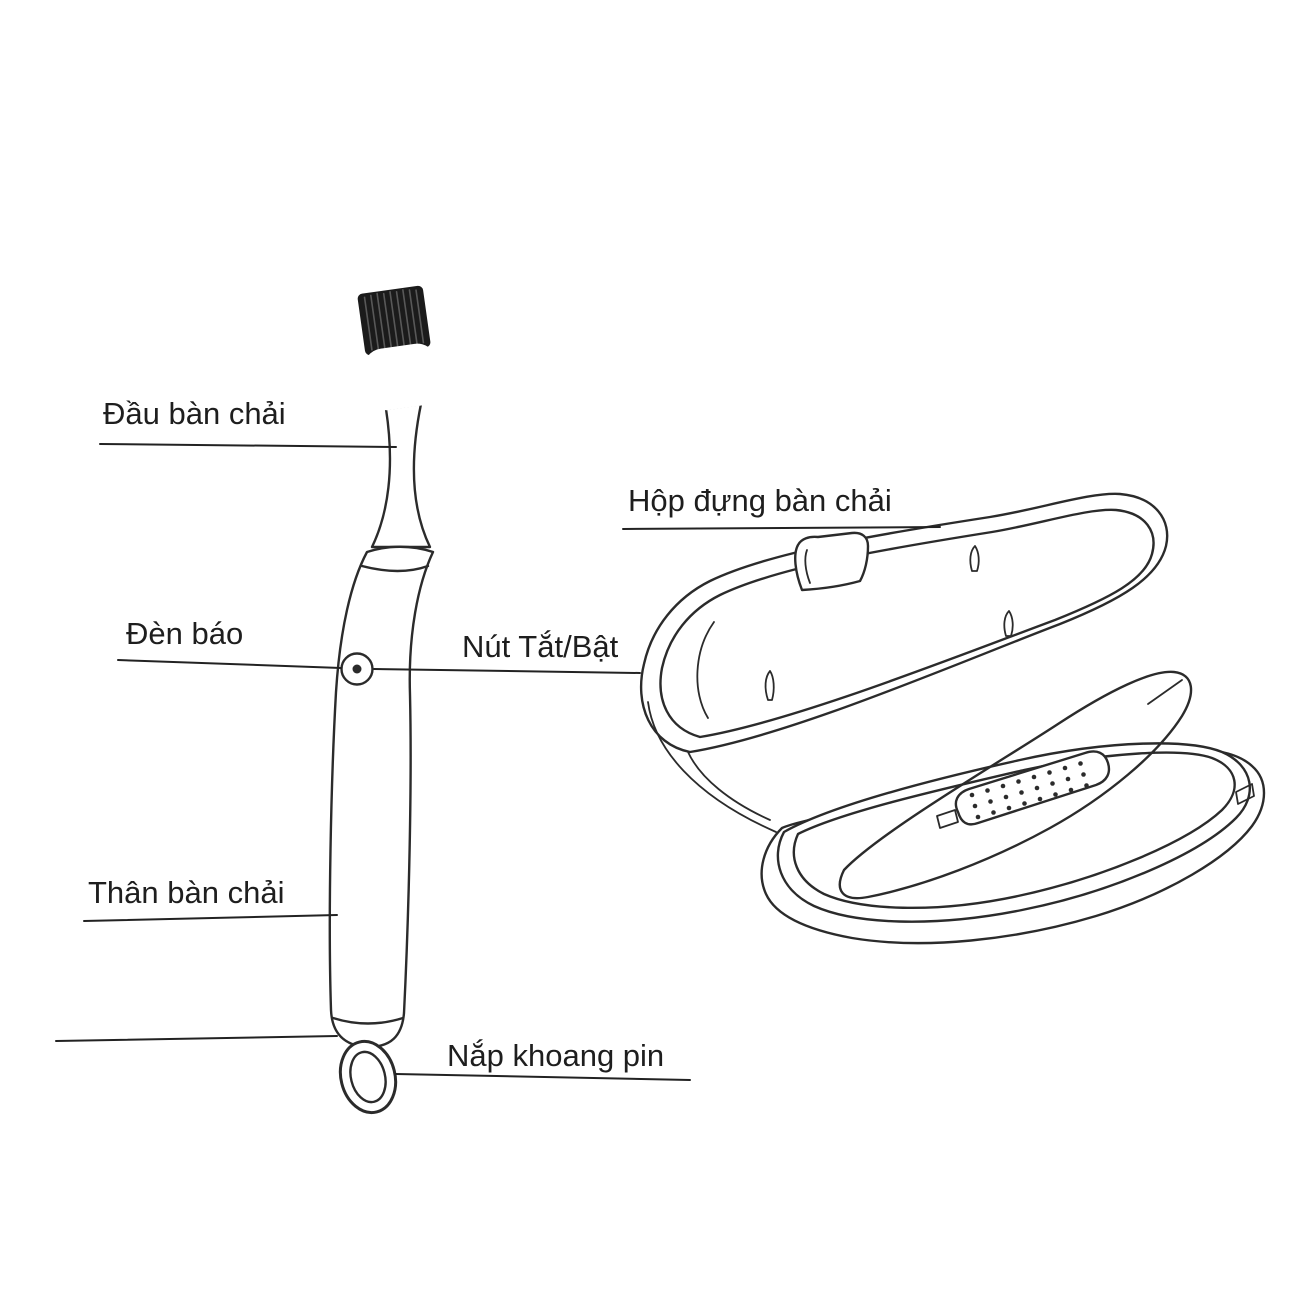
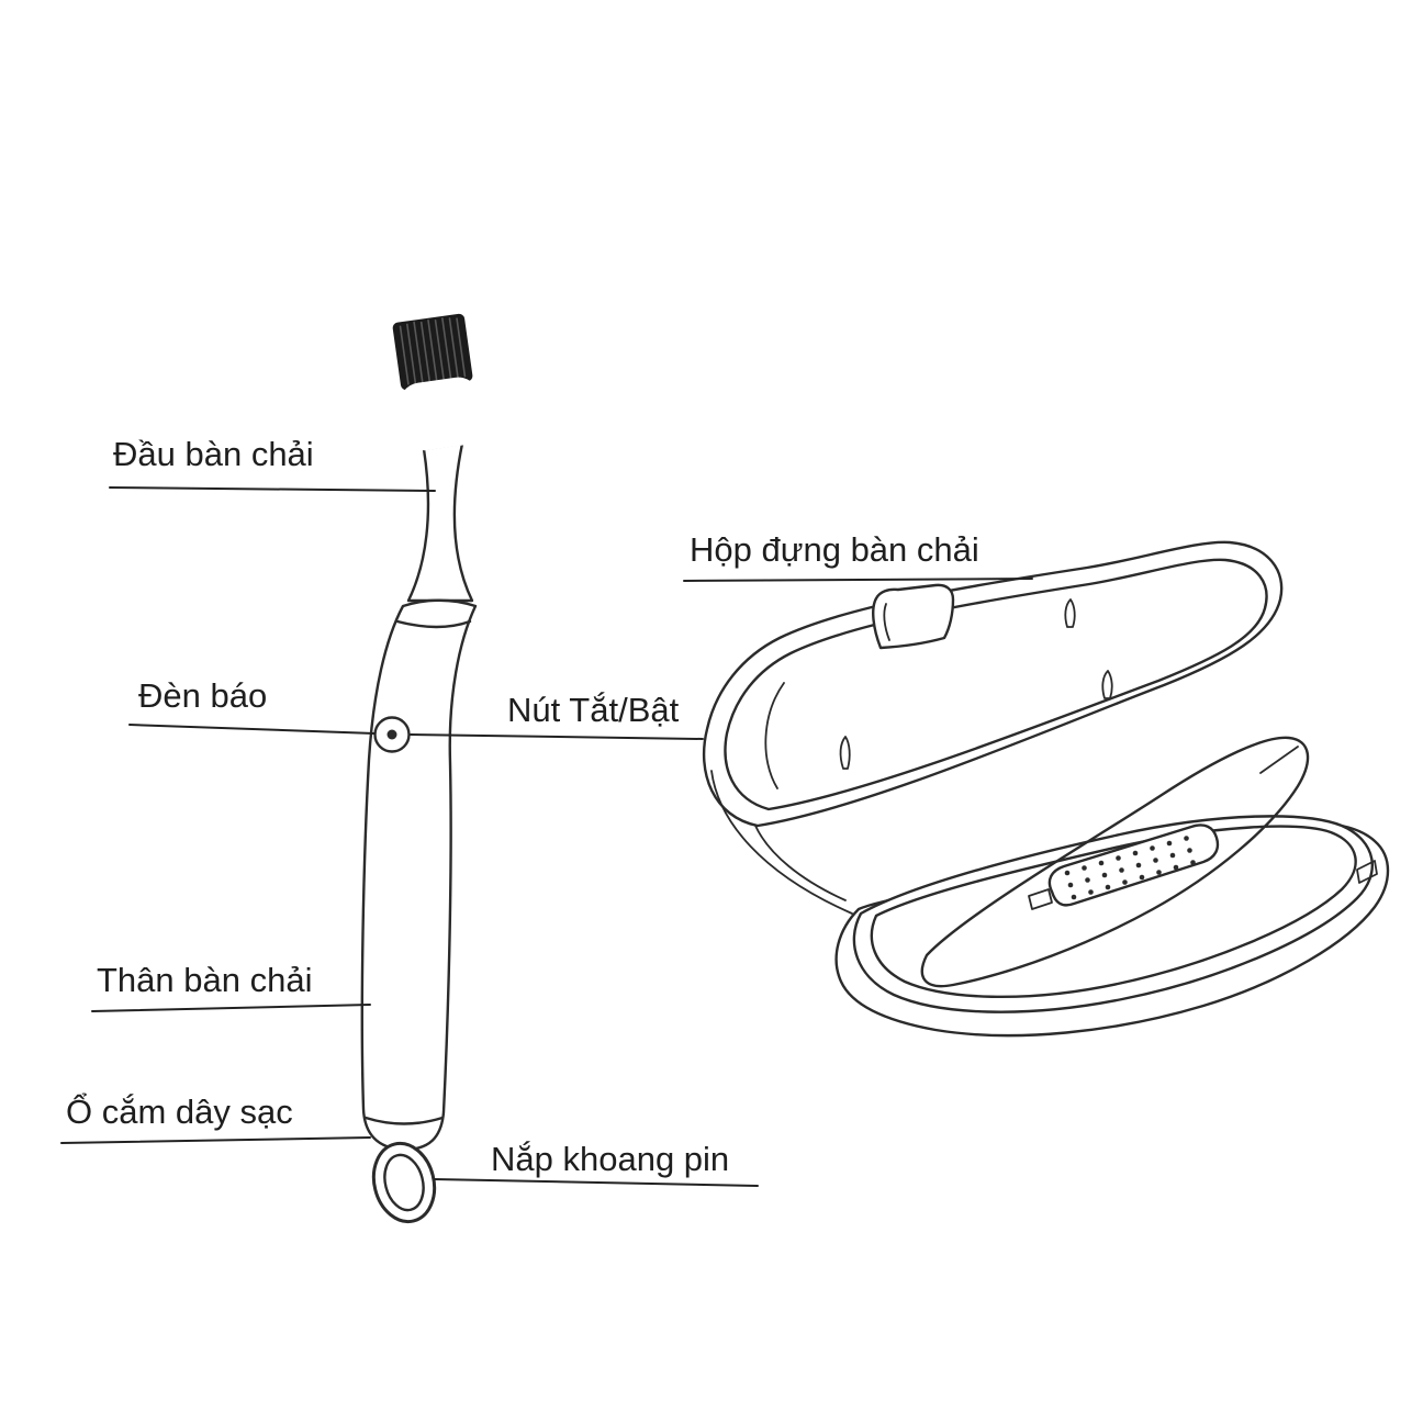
  Đầu bàn chải
  Đèn báo
  Nút Tắt/Bật
  Thân bàn chải
+ Ổ cắm dây sạc
  Nắp khoang pin
  Hộp đựng bàn chải
